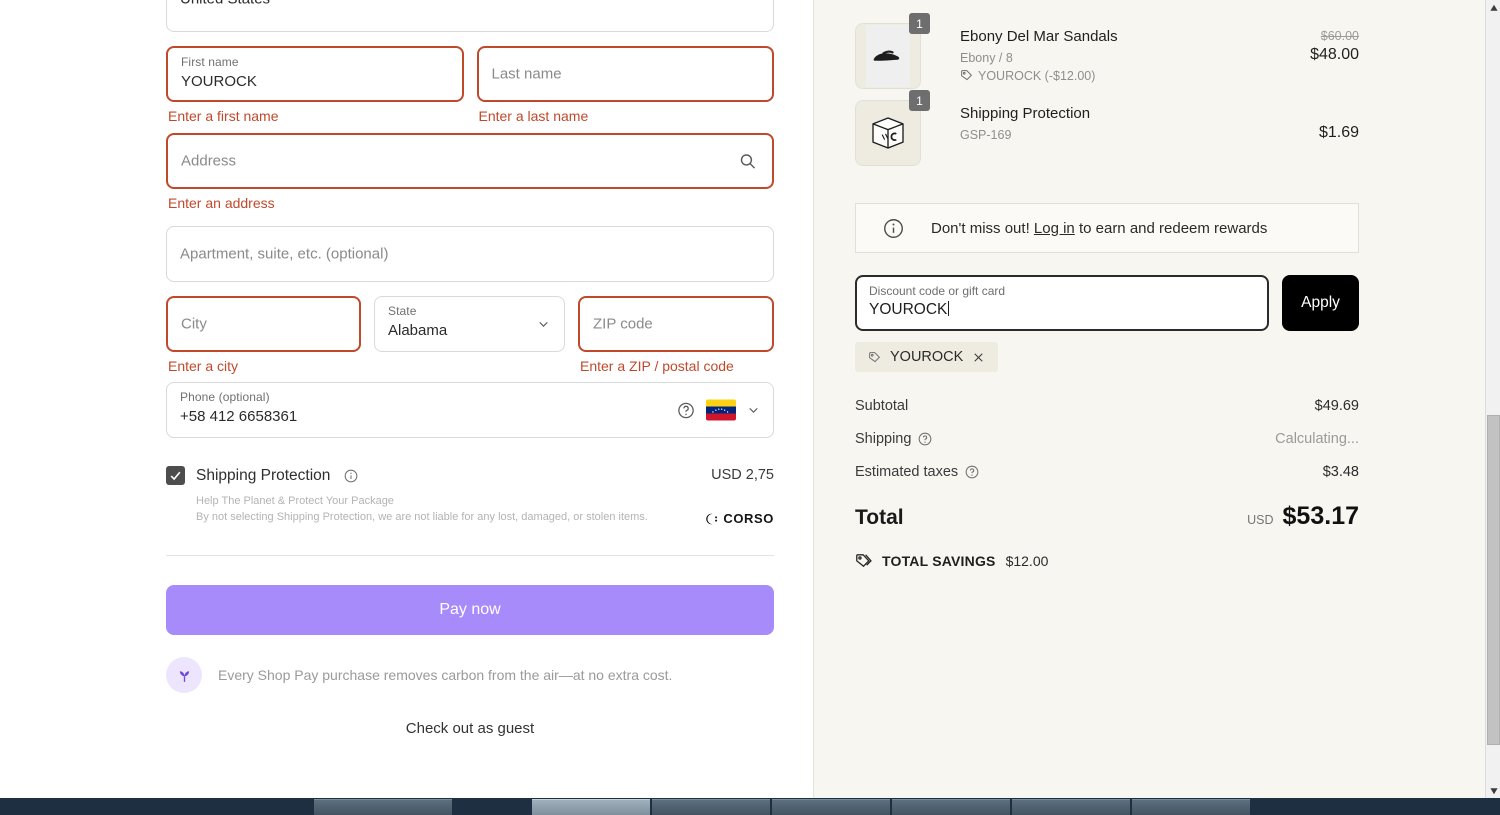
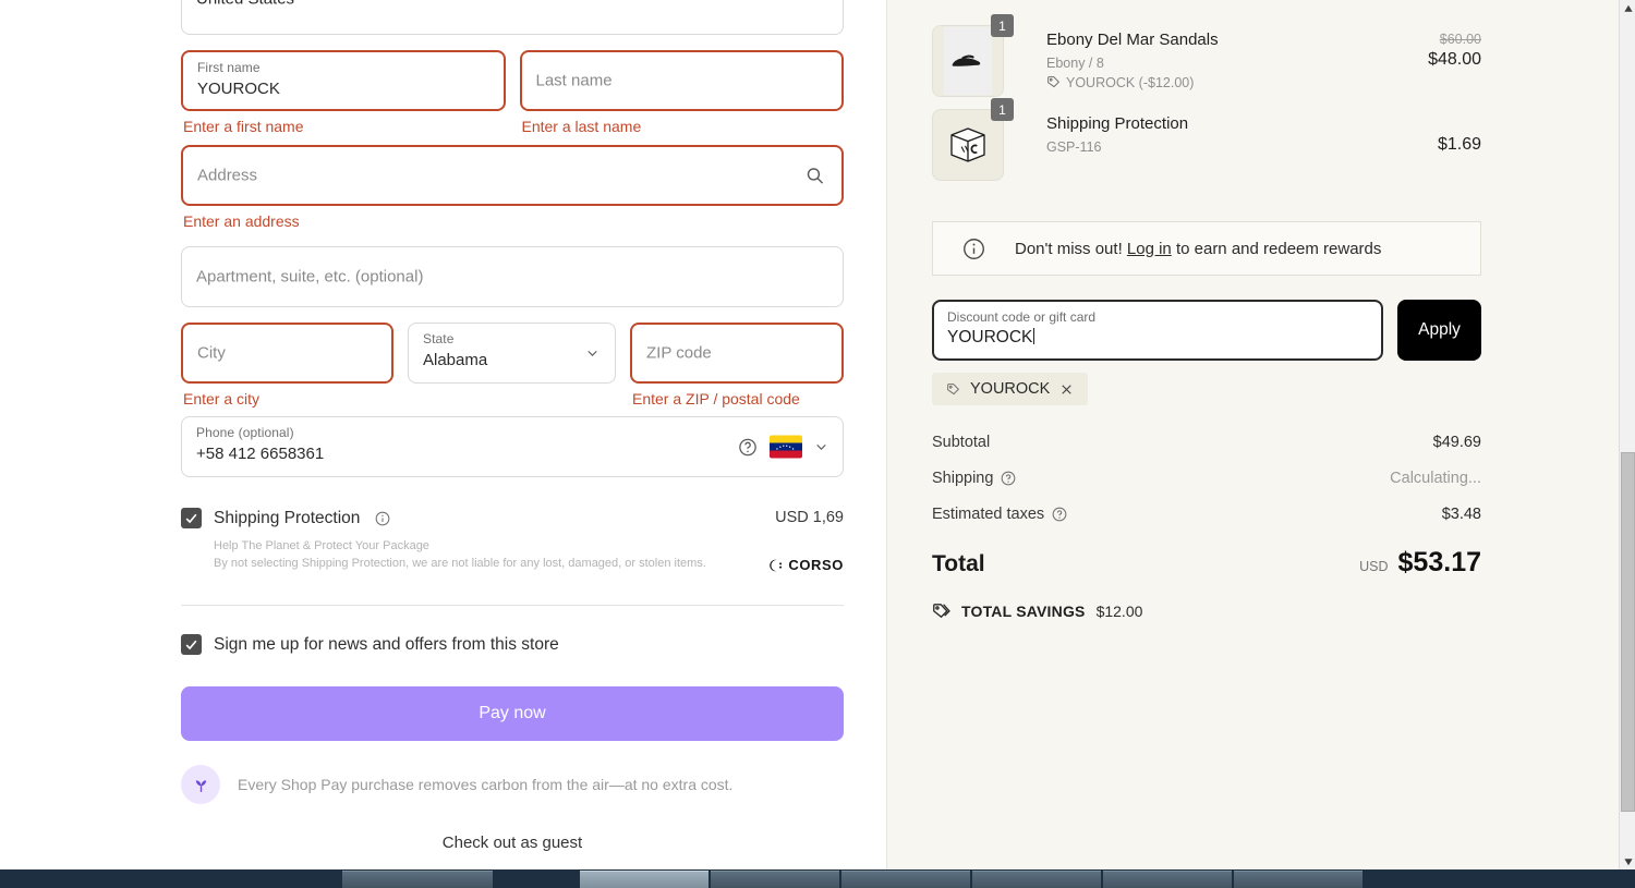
  First name
  YOUROCK
  Enter a first name
  Last name
  Enter a last name
  Address
  Enter an address
  Apartment, suite, etc. (optional)
  City
  Enter a city
  State
  Alabama
  ZIP code
  Enter a ZIP / postal code
  Phone (optional)
  +58 412 6658361
  Shipping Protection
- USD 2,75
+ USD 1,69
  Help The Planet & Protect Your Package
  By not selecting Shipping Protection, we are not liable for any lost, damaged, or stolen items.
  CORSO
+ Sign me up for news and offers from this store
  Pay now
  Every Shop Pay purchase removes carbon from the air—at no extra cost.
  Check out as guest
  1
  Ebony Del Mar Sandals
  Ebony / 8
  YOUROCK (-$12.00)
  $60.00
  $48.00
  1
  Shipping Protection
- GSP-169
+ GSP-116
  $1.69
  Don't miss out! Log in to earn and redeem rewards
  Discount code or gift card
  YOUROCK
  Apply
  YOUROCK
  Subtotal
  $49.69
  Shipping
  Calculating...
  Estimated taxes
  $3.48
  Total
  USD
  $53.17
  TOTAL SAVINGS
  $12.00
